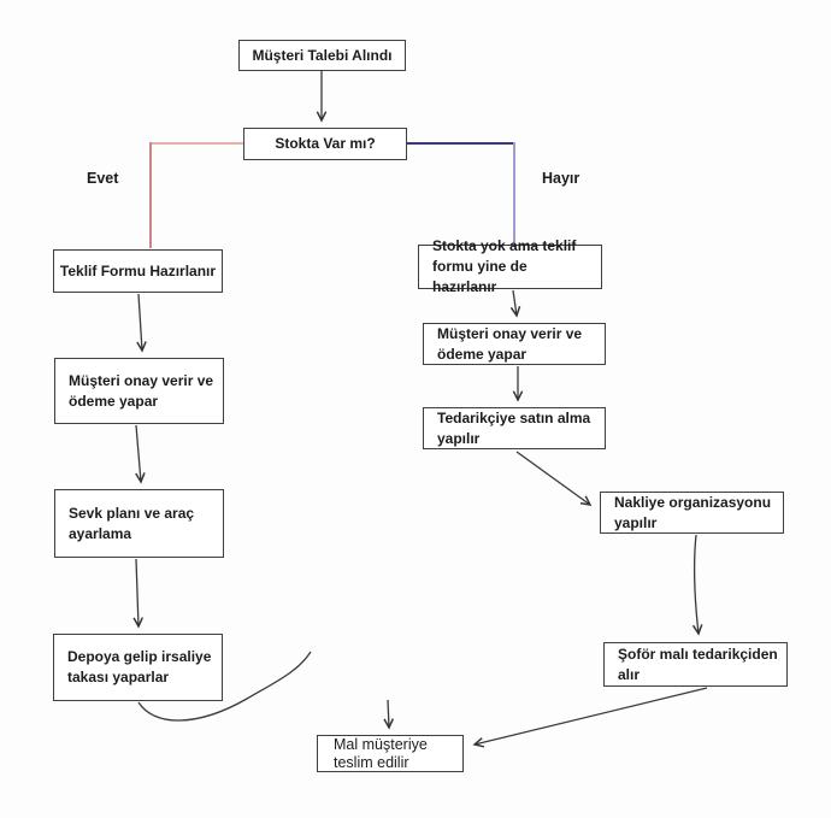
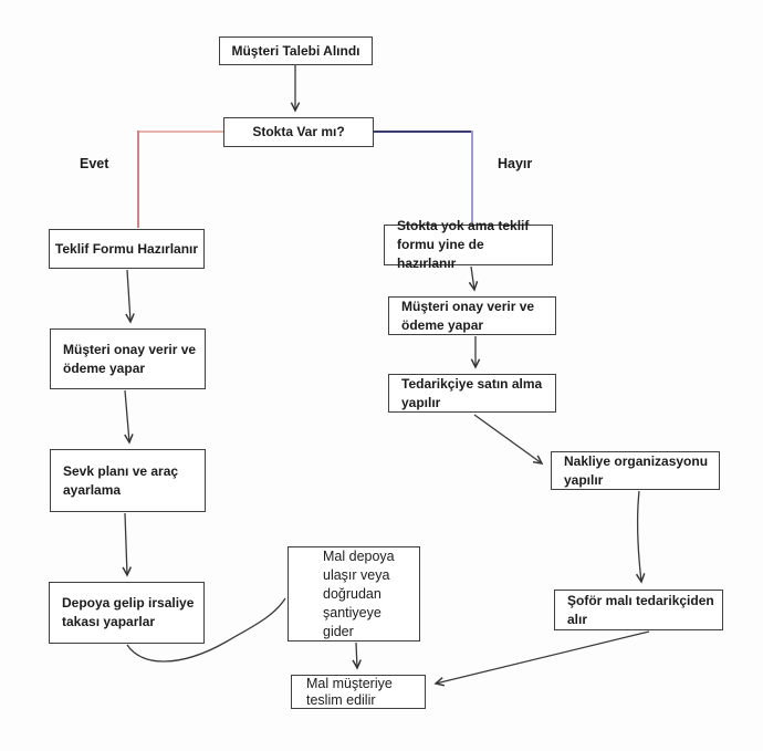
  Müşteri Talebi Alındı
  Stokta Var mı?
  Teklif Formu Hazırlanır
  Stokta yok ama teklif
  formu yine de hazırlanır
  Müşteri onay verir ve
  ödeme yapar
  Sevk planı ve araç
  ayarlama
  Depoya gelip irsaliye
  takası yaparlar
  Müşteri onay verir ve
  ödeme yapar
  Tedarikçiye satın alma
  yapılır
  Nakliye organizasyonu
  yapılır
  Şoför malı tedarikçiden
  alır
+ Mal depoya
+ ulaşır veya
+ doğrudan
+ şantiyeye
+ gider
  Mal müşteriye
  teslim edilir
  Evet
  Hayır
